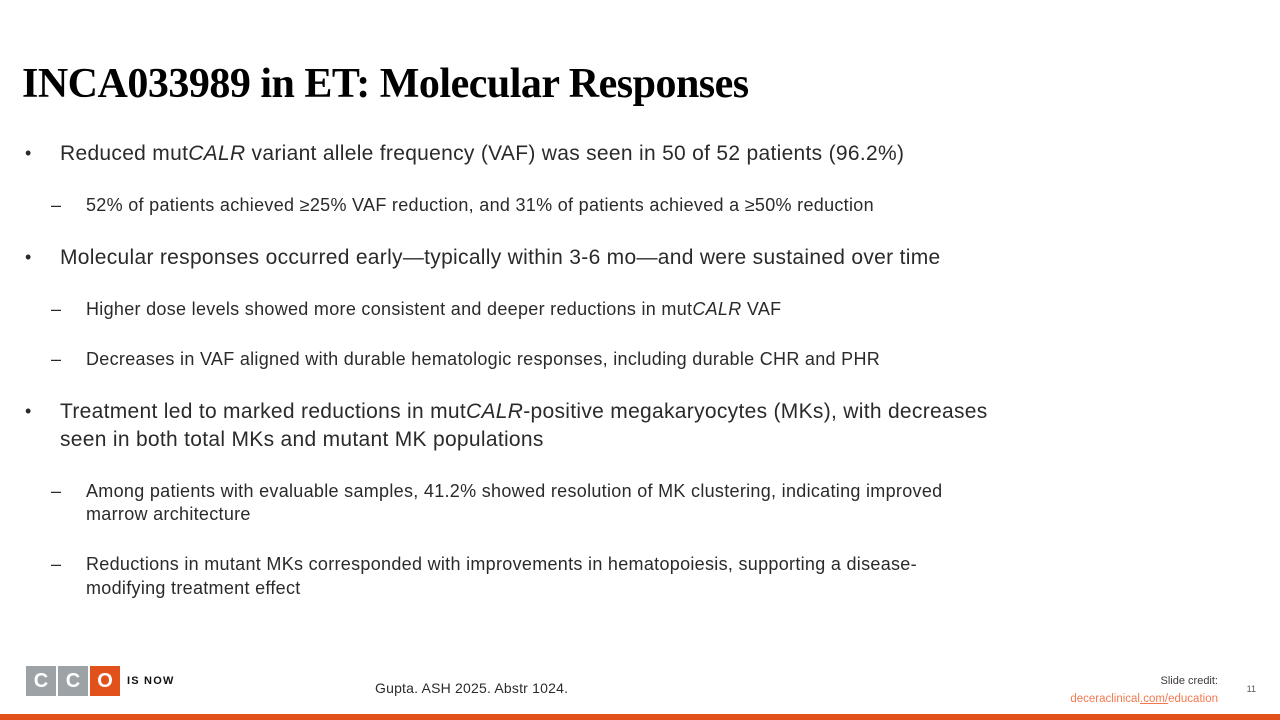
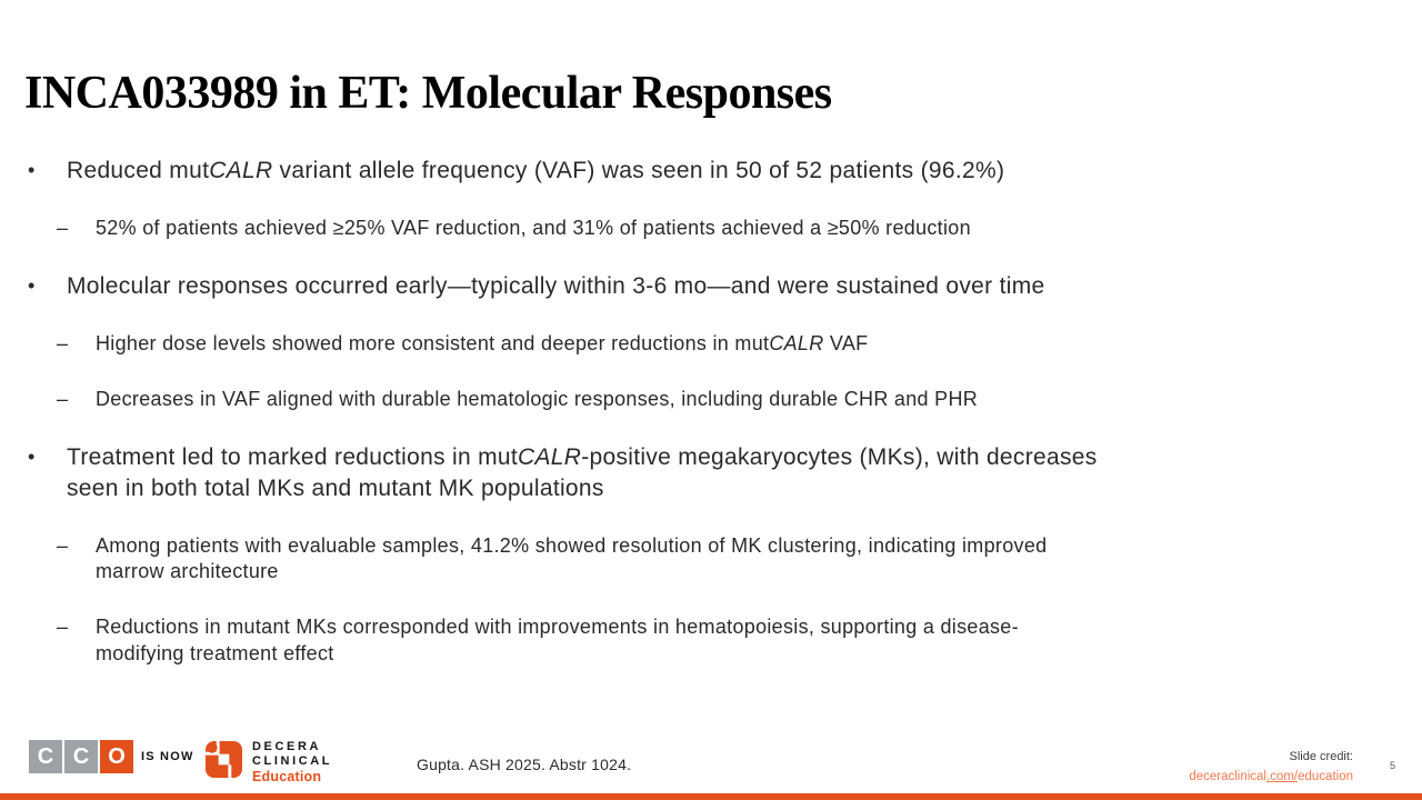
  INCA033989 in ET: Molecular Responses
  •
  Reduced mutCALR variant allele frequency (VAF) was seen in 50 of 52 patients (96.2%)
  –
  52% of patients achieved ≥25% VAF reduction, and 31% of patients achieved a ≥50% reduction
  •
  Molecular responses occurred early—typically within 3-6 mo—and were sustained over time
  –
  Higher dose levels showed more consistent and deeper reductions in mutCALR VAF
  –
  Decreases in VAF aligned with durable hematologic responses, including durable CHR and PHR
  •
  Treatment led to marked reductions in mutCALR-positive megakaryocytes (MKs), with decreases
  seen in both total MKs and mutant MK populations
  –
  Among patients with evaluable samples, 41.2% showed resolution of MK clustering, indicating improved
  marrow architecture
  –
  Reductions in mutant MKs corresponded with improvements in hematopoiesis, supporting a disease-
  modifying treatment effect
  C
  C
  O
  IS NOW
+ DECERA
+ CLINICAL
+ Education
  Gupta. ASH 2025. Abstr 1024.
  Slide credit:
  deceraclinical.com/education
- 11
+ 5
